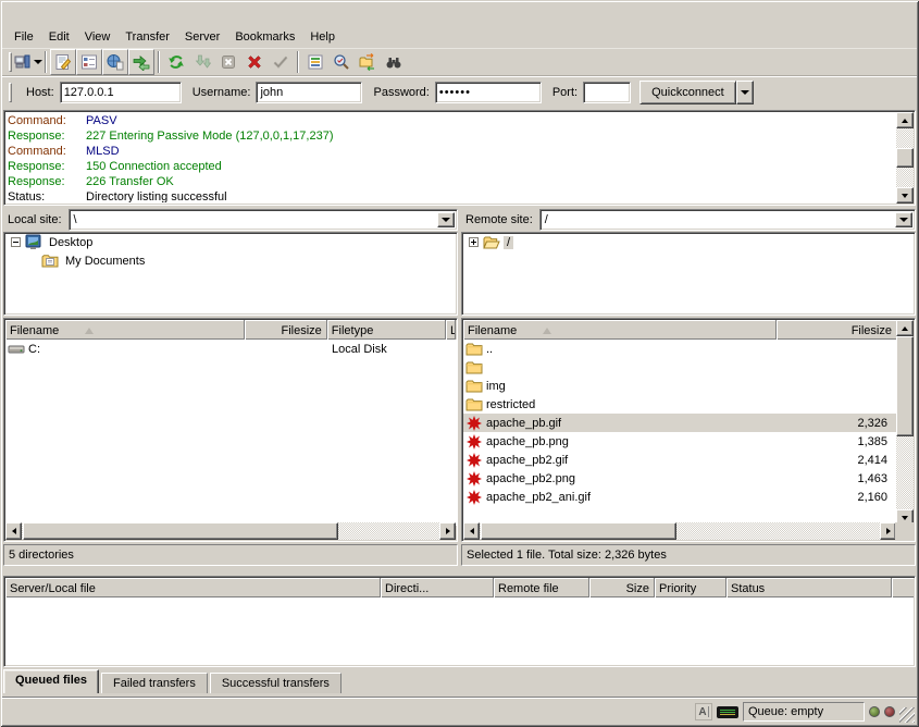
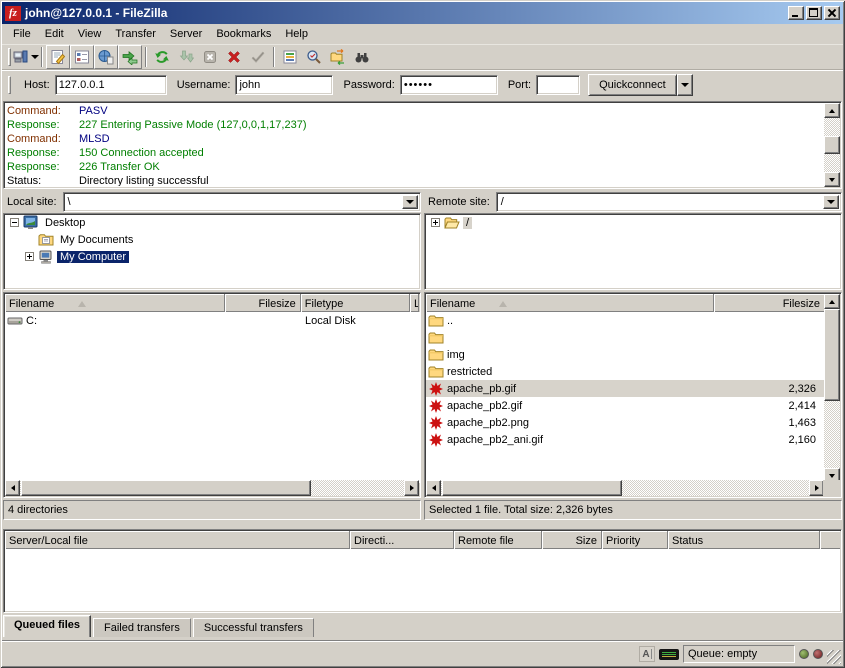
+ fz
+ john@127.0.0.1 - FileZilla
  File
  Edit
  View
  Transfer
  Server
  Bookmarks
  Help
  Host:
  127.0.0.1
  Username:
  john
  Password:
  ••••••
  Port:
  Quickconnect
  Command:
  PASV
  Response:
  227 Entering Passive Mode (127,0,0,1,17,237)
  Command:
  MLSD
  Response:
  150 Connection accepted
  Response:
  226 Transfer OK
  Status:
  Directory listing successful
  Local site:
  \
  Remote site:
  /
  Desktop
  My Documents
+ My Computer
  /
  Filename
  Filesize
  Filetype
  L
  C:
  Local Disk
- 5 directories
+ 4 directories
  Filename
  Filesize
  ..
  img
  restricted
  apache_pb.gif
  2,326
- apache_pb.png
- 1,385
  apache_pb2.gif
  2,414
  apache_pb2.png
  1,463
  apache_pb2_ani.gif
  2,160
  Selected 1 file. Total size: 2,326 bytes
  Server/Local file
  Directi...
  Remote file
  Size
  Priority
  Status
  Queued files
  Failed transfers
  Successful transfers
  A
  Queue: empty
